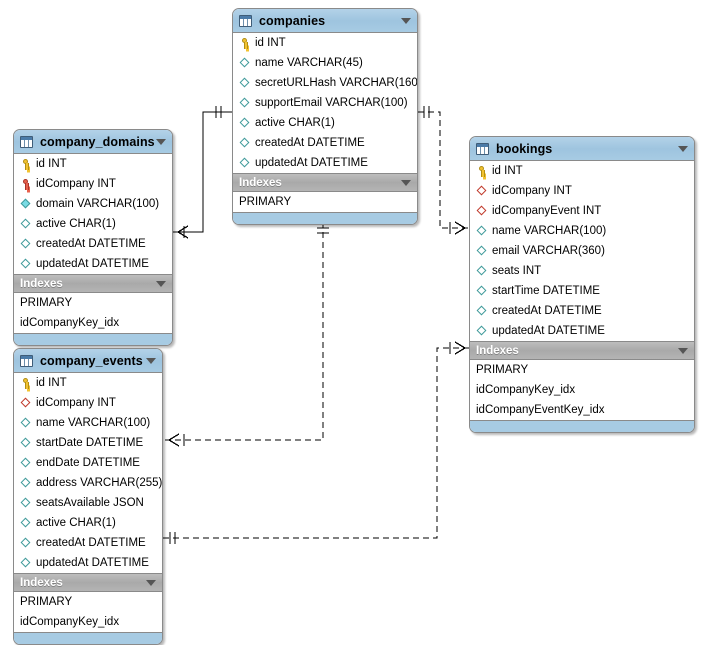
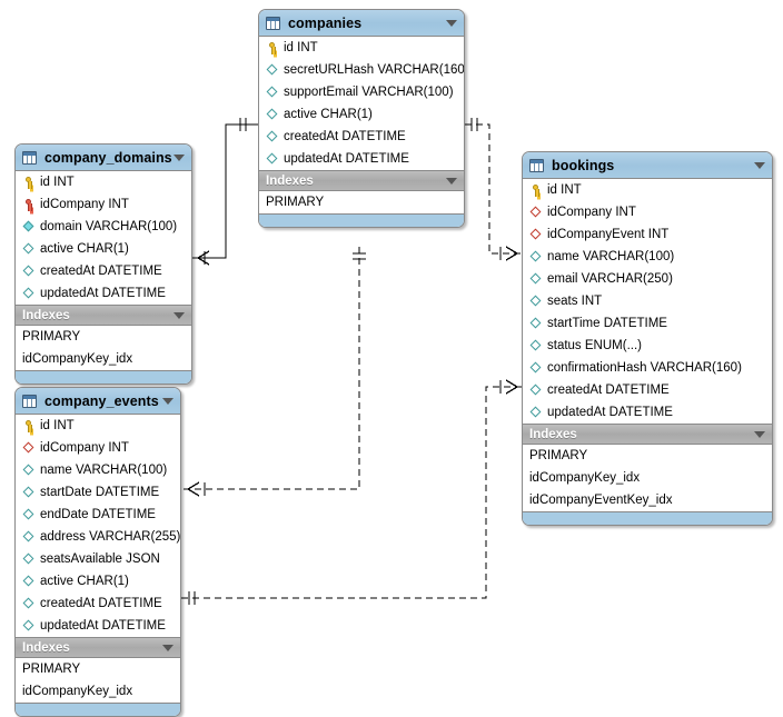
  companies
  id INT
- name VARCHAR(45)
  secretURLHash VARCHAR(160
  supportEmail VARCHAR(100)
  active CHAR(1)
  createdAt DATETIME
  updatedAt DATETIME
  Indexes
  PRIMARY
  company_domains
  id INT
  idCompany INT
  domain VARCHAR(100)
  active CHAR(1)
  createdAt DATETIME
  updatedAt DATETIME
  Indexes
  PRIMARY
  idCompanyKey_idx
  company_events
  id INT
  idCompany INT
  name VARCHAR(100)
  startDate DATETIME
  endDate DATETIME
  address VARCHAR(255)
  seatsAvailable JSON
  active CHAR(1)
  createdAt DATETIME
  updatedAt DATETIME
  Indexes
  PRIMARY
  idCompanyKey_idx
  bookings
  id INT
  idCompany INT
  idCompanyEvent INT
  name VARCHAR(100)
- email VARCHAR(360)
+ email VARCHAR(250)
  seats INT
  startTime DATETIME
+ status ENUM(...)
+ confirmationHash VARCHAR(160)
  createdAt DATETIME
  updatedAt DATETIME
  Indexes
  PRIMARY
  idCompanyKey_idx
  idCompanyEventKey_idx
